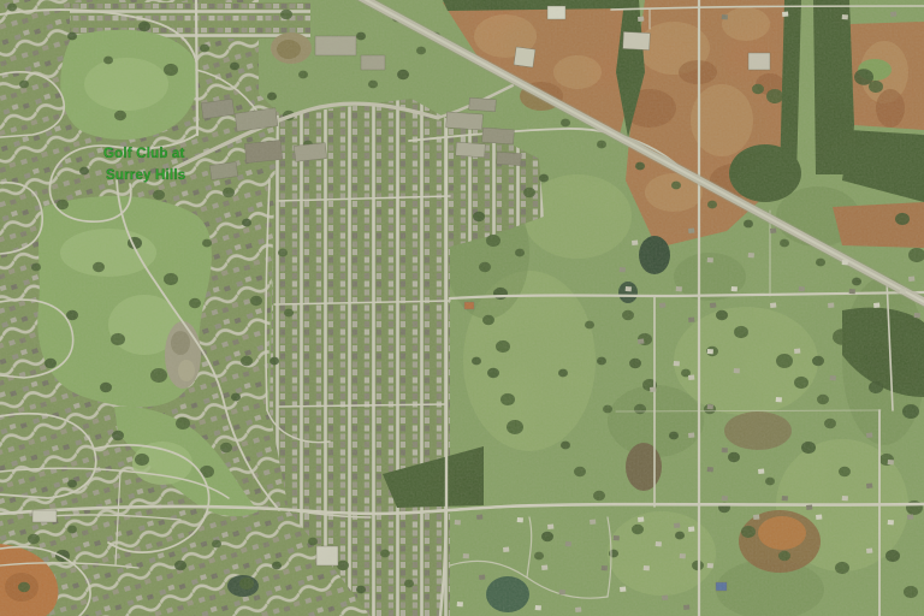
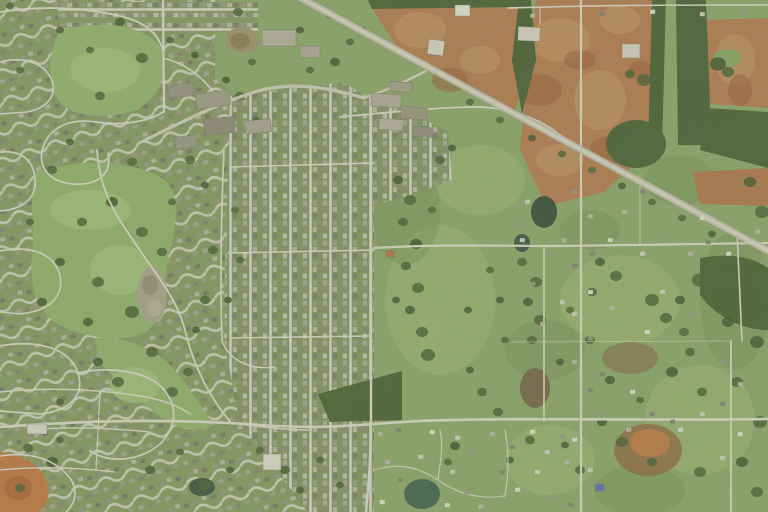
- Golf Club at
- Surrey Hills
